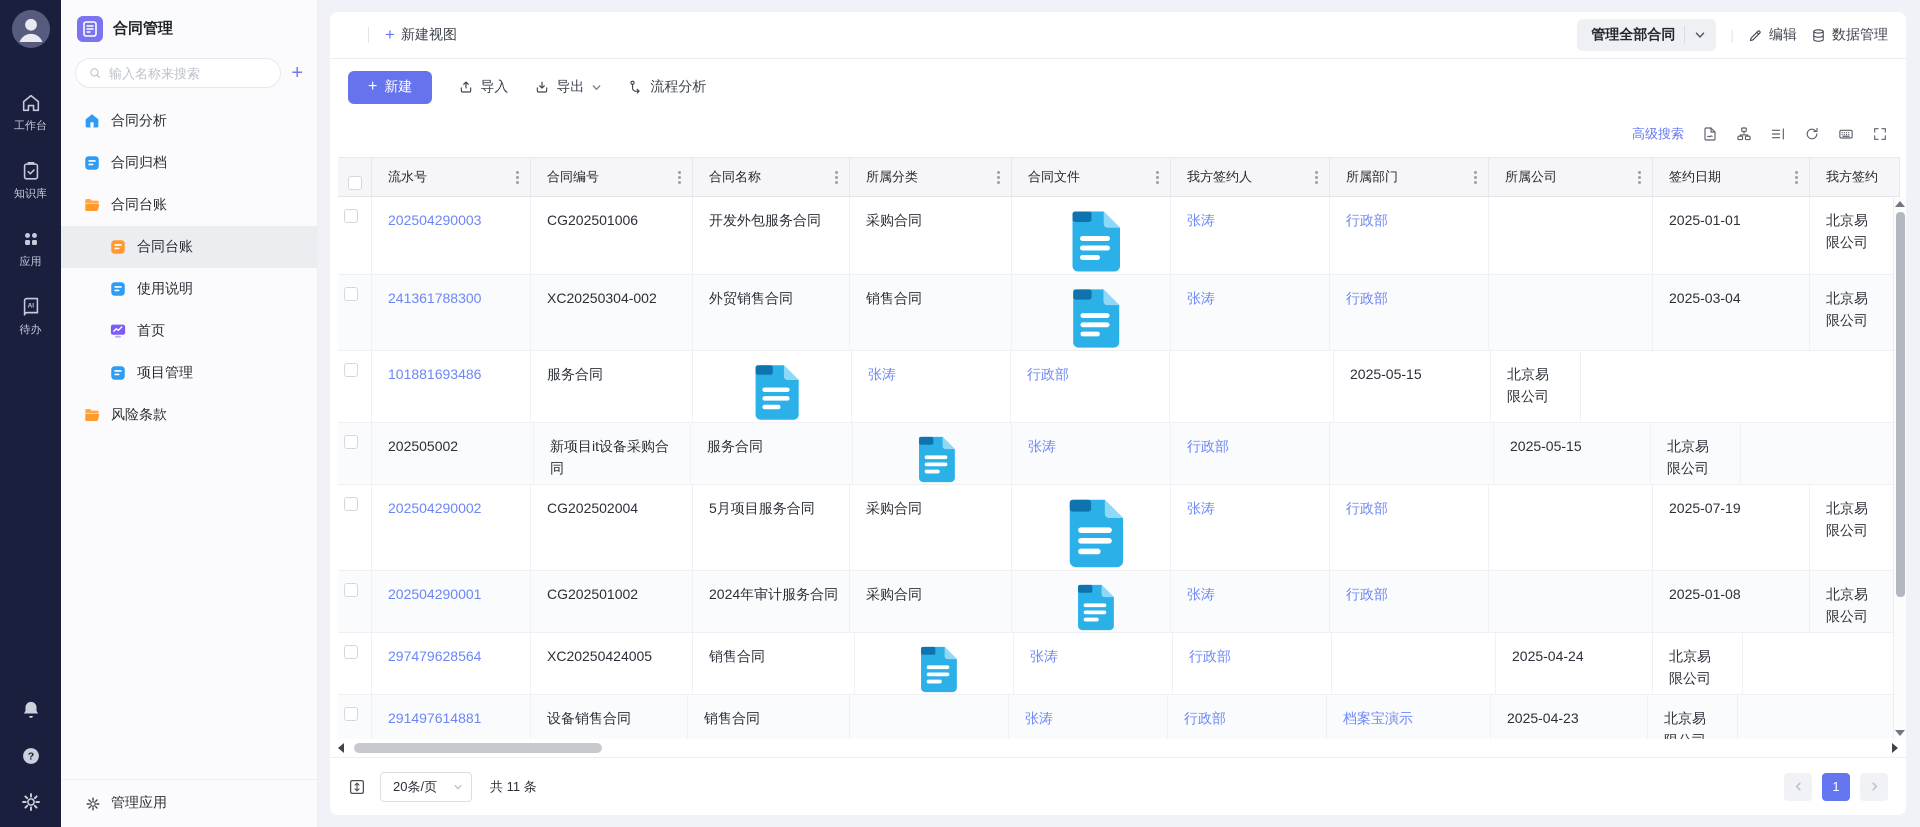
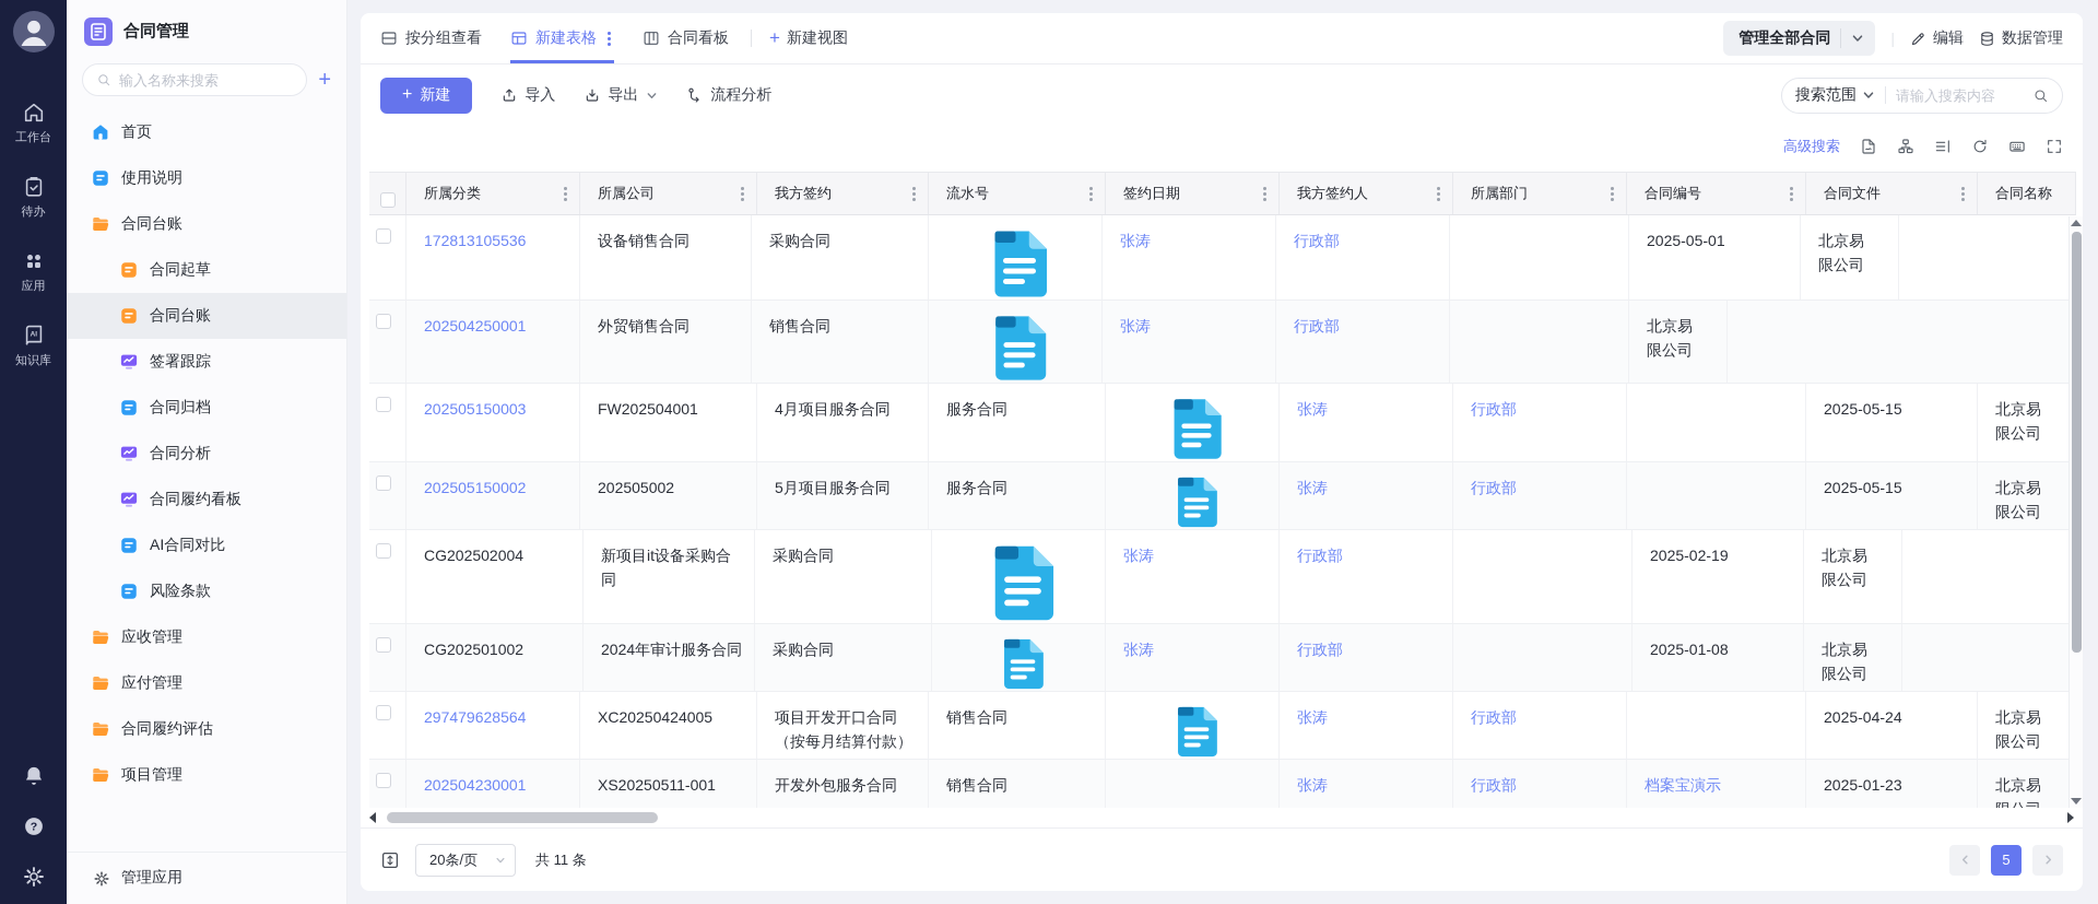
  工作台
- 知识库
+ 待办
  应用
- 待办
+ 知识库
  ?
  合同管理
  输入名称来搜索
  +
- 合同分析
+ 首页
- 合同归档
+ 使用说明
  合同台账
+ 合同起草
  合同台账
+ 签署跟踪
- 使用说明
+ 合同归档
- 首页
+ 合同分析
+ 合同履约看板
+ AI合同对比
- 项目管理
+ 风险条款
+ 应收管理
+ 应付管理
+ 合同履约评估
- 风险条款
+ 项目管理
  管理应用
+ 按分组查看
+ 新建表格
+ 合同看板
  +
  新建视图
  管理全部合同
  编辑
  数据管理
  +
  新建
  导入
  导出
  流程分析
+ 搜索范围
+ 请输入搜索内容
  高级搜索
- 流水号
+ 所属分类
- 合同编号
+ 所属公司
- 合同名称
+ 我方签约
- 所属分类
+ 流水号
- 合同文件
+ 签约日期
  我方签约人
  所属部门
- 所属公司
+ 合同编号
- 签约日期
+ 合同文件
- 我方签约
+ 合同名称
- 202504290003
+ 172813105536
- CG202501006
- 开发外包服务合同
+ 设备销售合同
  采购合同
  张涛
  行政部
- 2025-01-01
+ 2025-05-01
  北京易
  限公司
- 241361788300
+ 202504250001
- XC20250304-002
  外贸销售合同
  销售合同
  张涛
  行政部
- 2025-03-04
  北京易
  限公司
- 101881693486
+ 202505150003
+ FW202504001
+ 4月项目服务合同
  服务合同
  张涛
  行政部
  2025-05-15
  北京易
  限公司
+ 202505150002
  202505002
- 新项目it设备采购合同
+ 5月项目服务合同
  服务合同
  张涛
  行政部
  2025-05-15
  北京易
  限公司
- 202504290002
  CG202502004
- 5月项目服务合同
+ 新项目it设备采购合同
  采购合同
  张涛
  行政部
- 2025-07-19
+ 2025-02-19
  北京易
  限公司
- 202504290001
  CG202501002
  2024年审计服务合同
  采购合同
  张涛
  行政部
  2025-01-08
  北京易
  限公司
  297479628564
  XC20250424005
+ 项目开发开口合同
+ （按每月结算付款）
  销售合同
  张涛
  行政部
  2025-04-24
  北京易
  限公司
- 291497614881
+ 202504230001
+ XS20250511-001
- 设备销售合同
+ 开发外包服务合同
  销售合同
  张涛
  行政部
  档案宝演示
- 2025-04-23
+ 2025-01-23
  北京易
  20条/页
  共 11 条
- 1
+ 5
